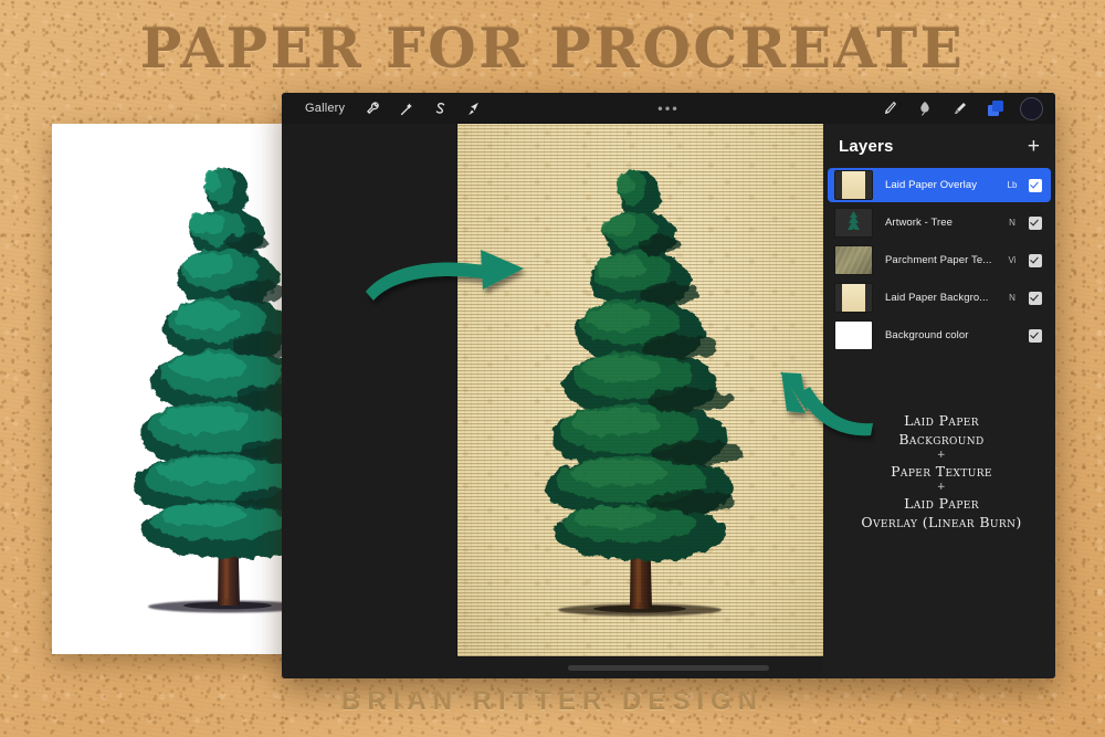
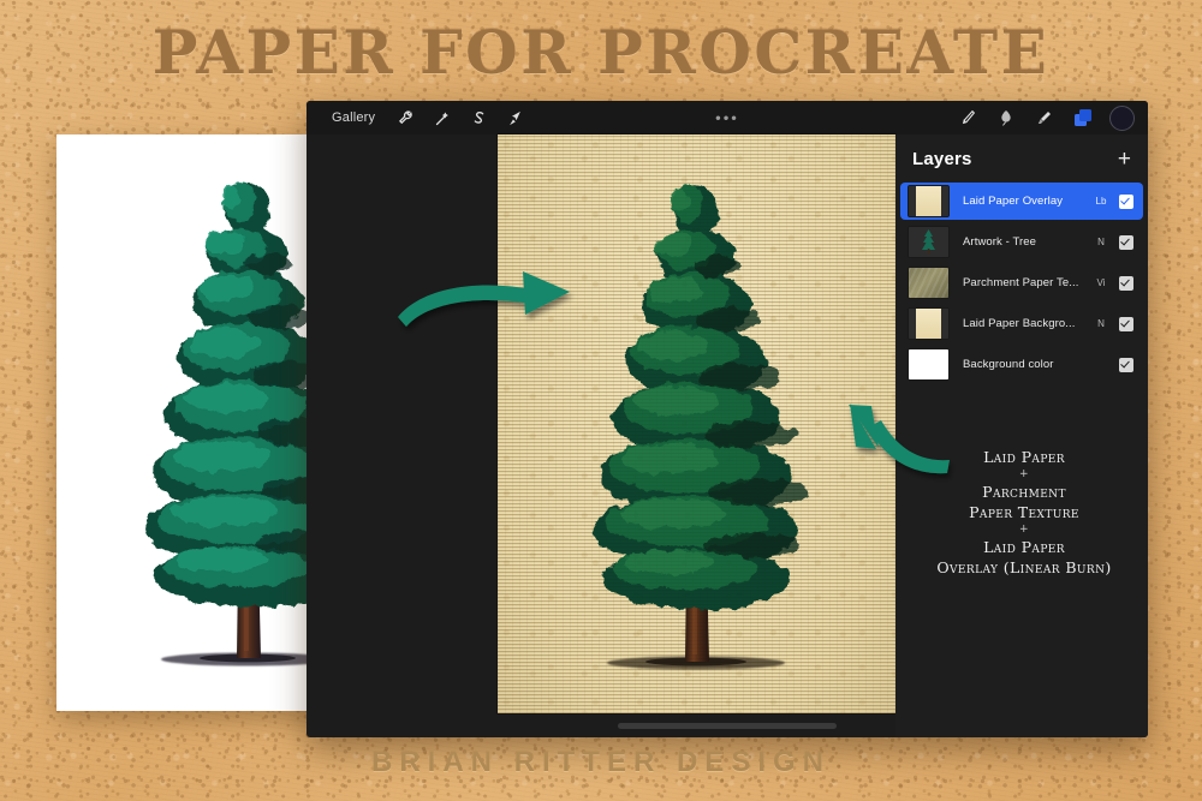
  PAPER FOR PROCREATE
  Gallery
  •••
  Layers
  +
  Laid Paper Overlay
  Lb
  Artwork - Tree
  N
  Parchment Paper Te...
  Vi
  Laid Paper Backgro...
  N
  Background color
  Laid Paper
- Background
  +
+ Parchment
  Paper Texture
  +
  Laid Paper
  Overlay (Linear Burn)
  BRIAN RITTER DESIGN
